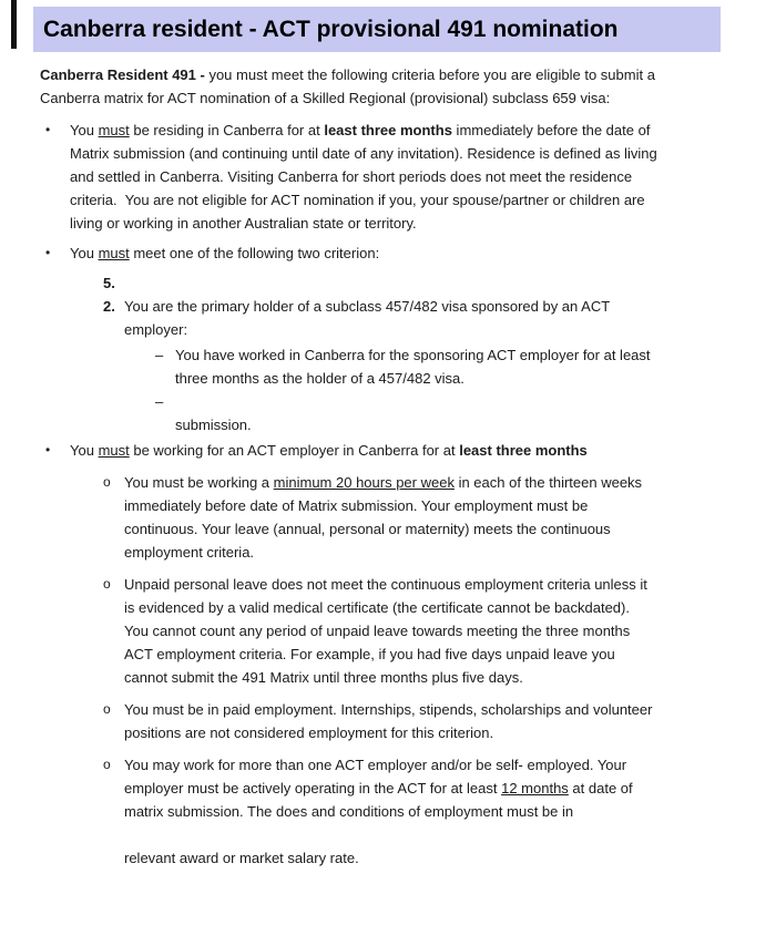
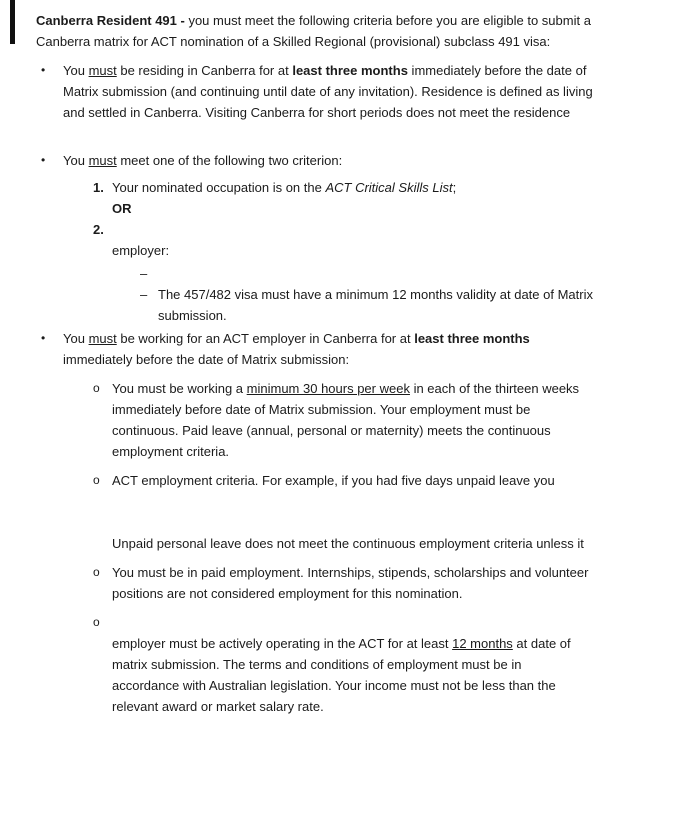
- Canberra resident - ACT provisional 491 nomination
  Canberra Resident 491 - you must meet the following criteria before you are eligible to submit a
- Canberra matrix for ACT nomination of a Skilled Regional (provisional) subclass 659 visa:
+ Canberra matrix for ACT nomination of a Skilled Regional (provisional) subclass 491 visa:
  •
  You must be residing in Canberra for at least three months immediately before the date of
  Matrix submission (and continuing until date of any invitation). Residence is defined as living
  and settled in Canberra. Visiting Canberra for short periods does not meet the residence
- criteria. You are not eligible for ACT nomination if you, your spouse/partner or children are
- living or working in another Australian state or territory.
  •
  You must meet one of the following two criterion:
- 5.
+ 1.
+ Your nominated occupation is on the ACT Critical Skills List;
+ OR
  2.
- You are the primary holder of a subclass 457/482 visa sponsored by an ACT
  employer:
  –
- You have worked in Canberra for the sponsoring ACT employer for at least
- three months as the holder of a 457/482 visa.
  –
+ The 457/482 visa must have a minimum 12 months validity at date of Matrix
  submission.
  •
  You must be working for an ACT employer in Canberra for at least three months
+ immediately before the date of Matrix submission:
  o
- You must be working a minimum 20 hours per week in each of the thirteen weeks
+ You must be working a minimum 30 hours per week in each of the thirteen weeks
  immediately before date of Matrix submission. Your employment must be
- continuous. Your leave (annual, personal or maternity) meets the continuous
+ continuous. Paid leave (annual, personal or maternity) meets the continuous
  employment criteria.
  o
- Unpaid personal leave does not meet the continuous employment criteria unless it
+ ACT employment criteria. For example, if you had five days unpaid leave you
- is evidenced by a valid medical certificate (the certificate cannot be backdated).
- You cannot count any period of unpaid leave towards meeting the three months
- ACT employment criteria. For example, if you had five days unpaid leave you
+ Unpaid personal leave does not meet the continuous employment criteria unless it
- cannot submit the 491 Matrix until three months plus five days.
  o
  You must be in paid employment. Internships, stipends, scholarships and volunteer
- positions are not considered employment for this criterion.
+ positions are not considered employment for this nomination.
  o
- You may work for more than one ACT employer and/or be self- employed. Your
  employer must be actively operating in the ACT for at least 12 months at date of
- matrix submission. The does and conditions of employment must be in
+ matrix submission. The terms and conditions of employment must be in
+ accordance with Australian legislation. Your income must not be less than the
  relevant award or market salary rate.
